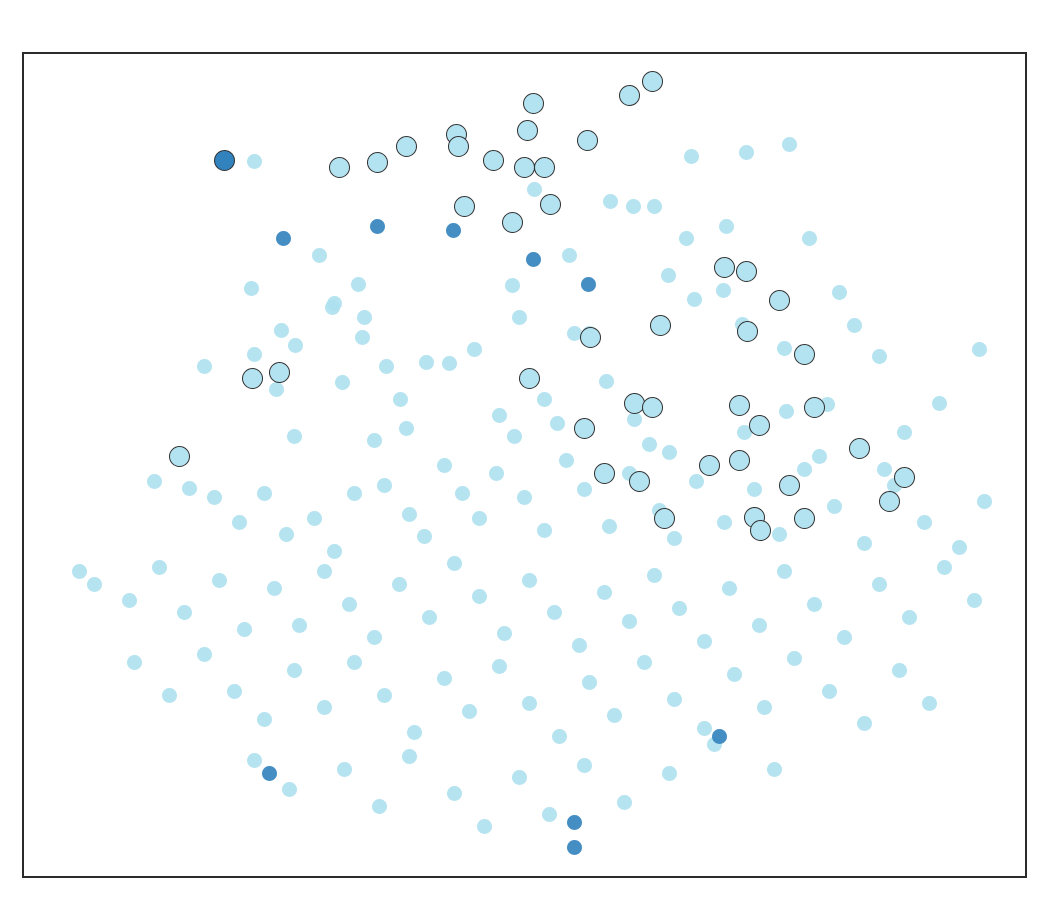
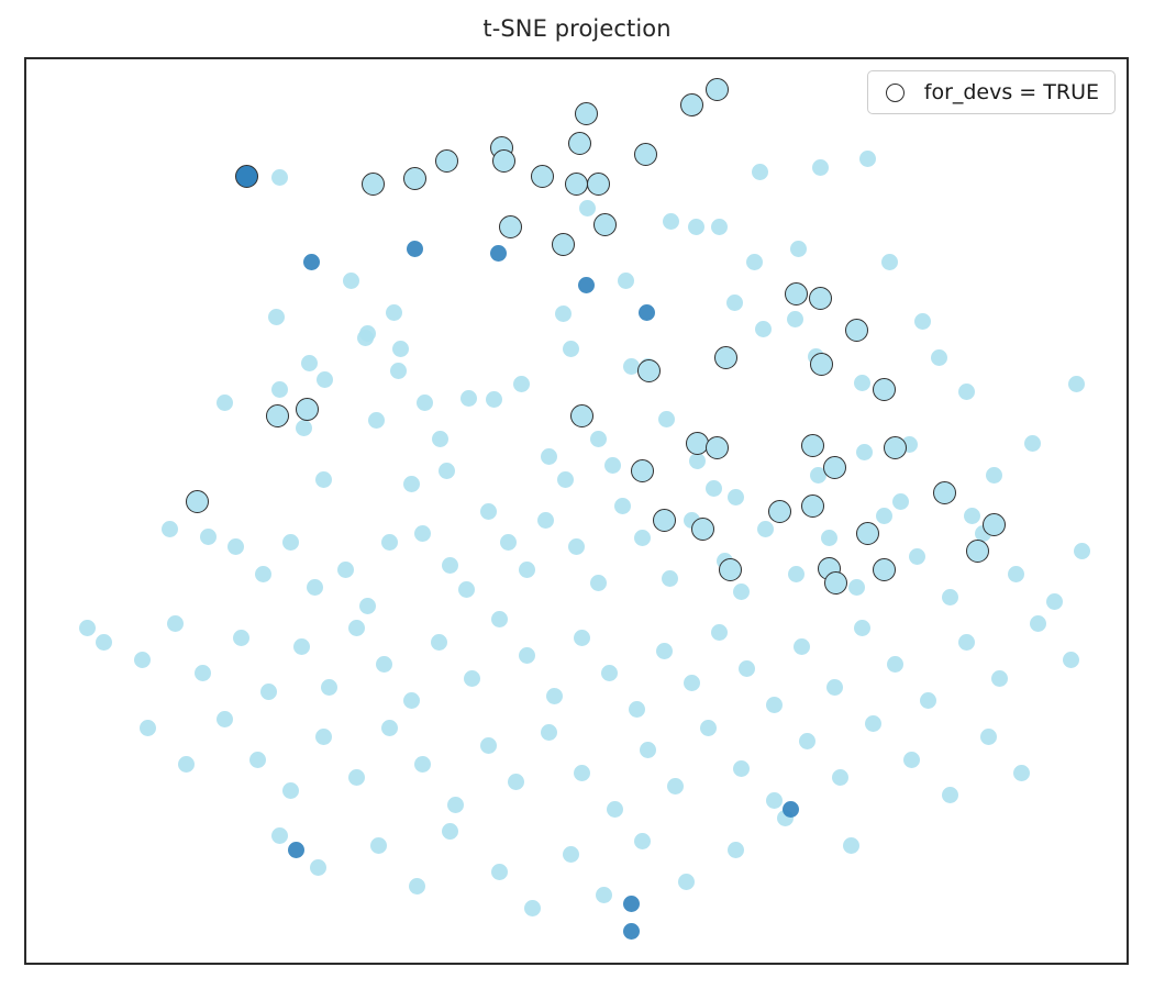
+ t-SNE projection
+ for_devs = TRUE
